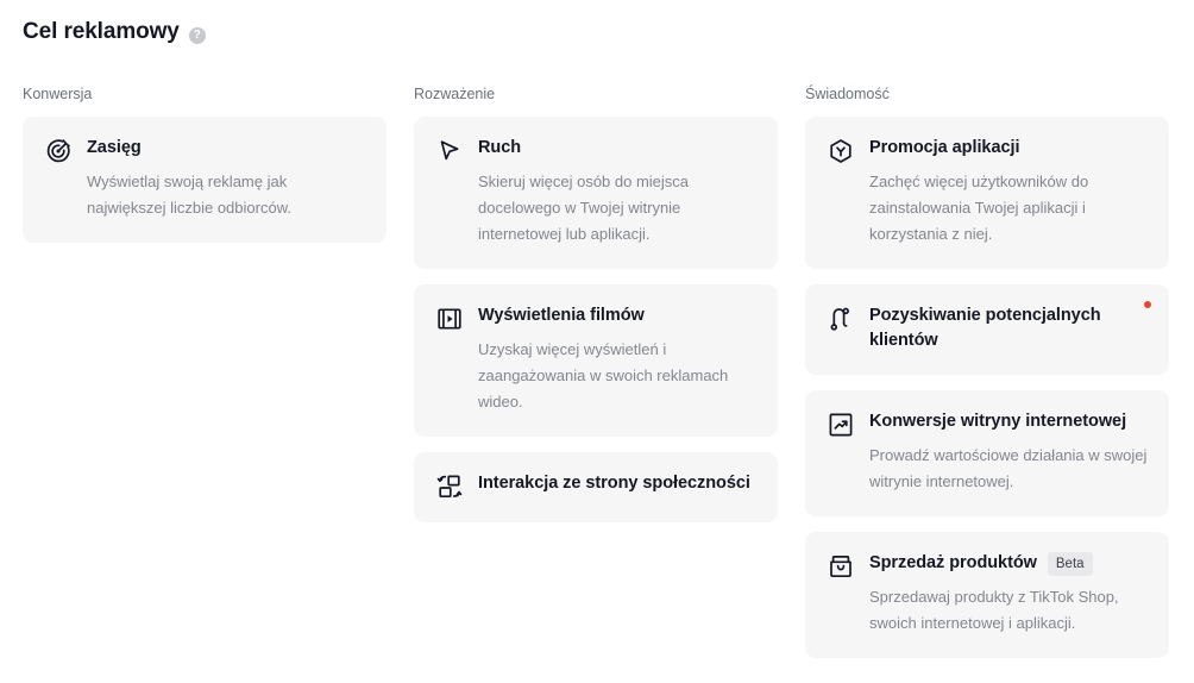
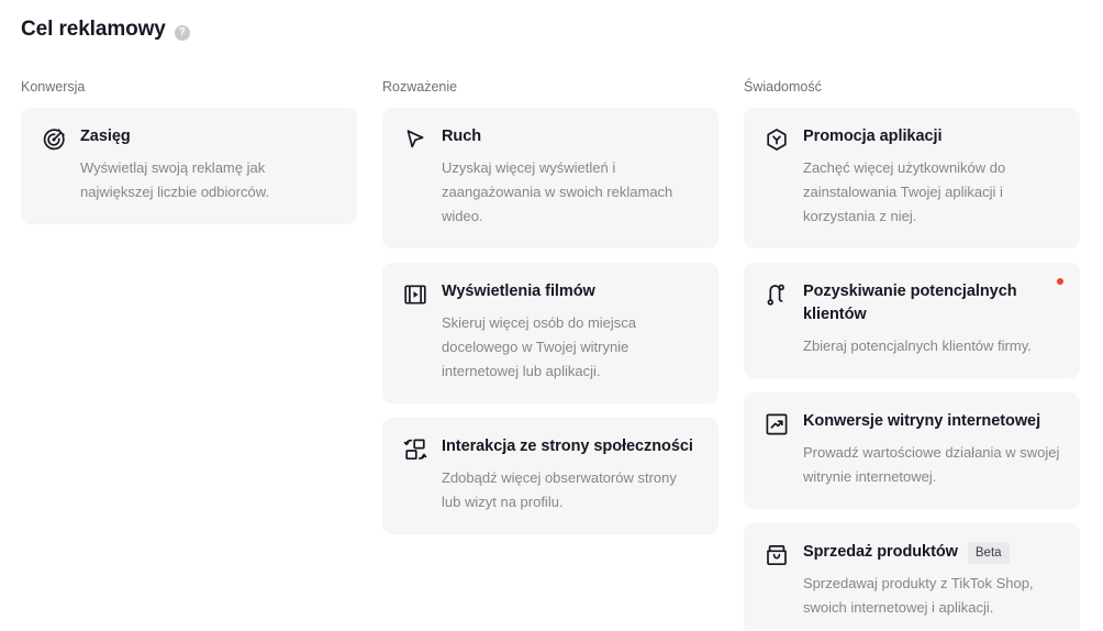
  Cel reklamowy
  ?
  Konwersja
  Zasięg
  Wyświetlaj swoją reklamę jak największej liczbie odbiorców.
  Rozważenie
  Ruch
- Skieruj więcej osób do miejsca docelowego w Twojej witrynie internetowej lub aplikacji.
+ Uzyskaj więcej wyświetleń i zaangażowania w swoich reklamach wideo.
  Wyświetlenia filmów
- Uzyskaj więcej wyświetleń i zaangażowania w swoich reklamach wideo.
+ Skieruj więcej osób do miejsca docelowego w Twojej witrynie internetowej lub aplikacji.
  Interakcja ze strony społeczności
+ Zdobądź więcej obserwatorów strony lub wizyt na profilu.
  Świadomość
  Promocja aplikacji
  Zachęć więcej użytkowników do zainstalowania Twojej aplikacji i korzystania z niej.
  Pozyskiwanie potencjalnych klientów
+ Zbieraj potencjalnych klientów firmy.
  Konwersje witryny internetowej
  Prowadź wartościowe działania w swojej witrynie internetowej.
  Sprzedaż produktów
  Beta
  Sprzedawaj produkty z TikTok Shop, swoich internetowej i aplikacji.
